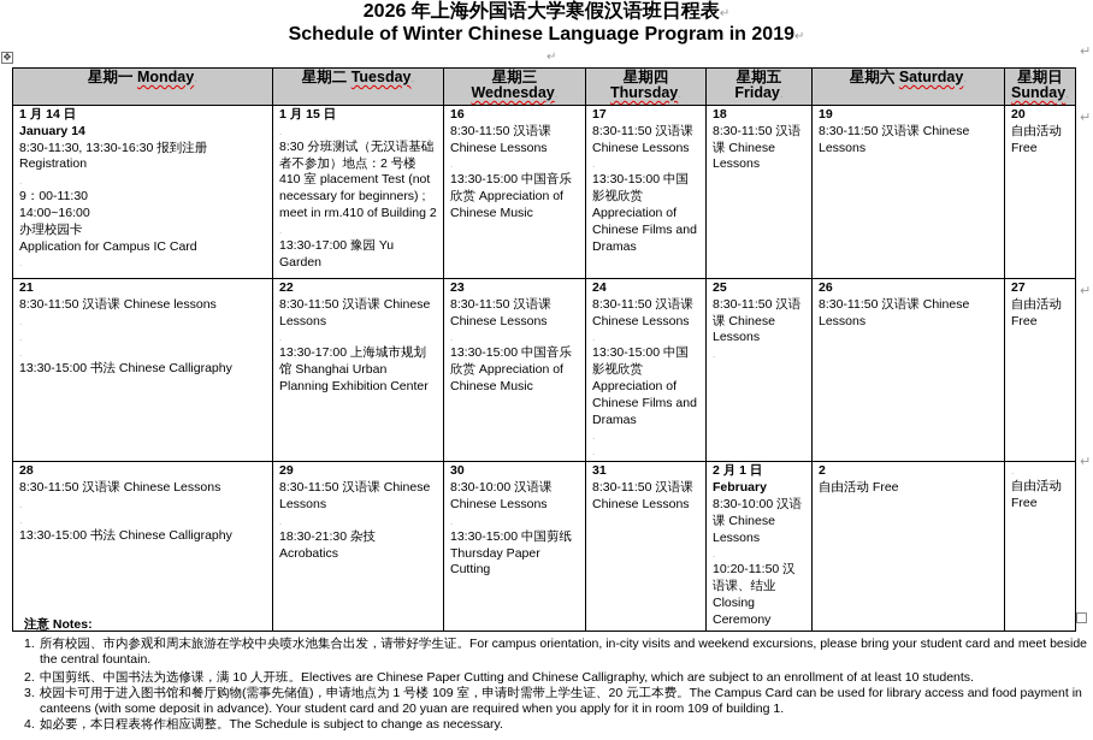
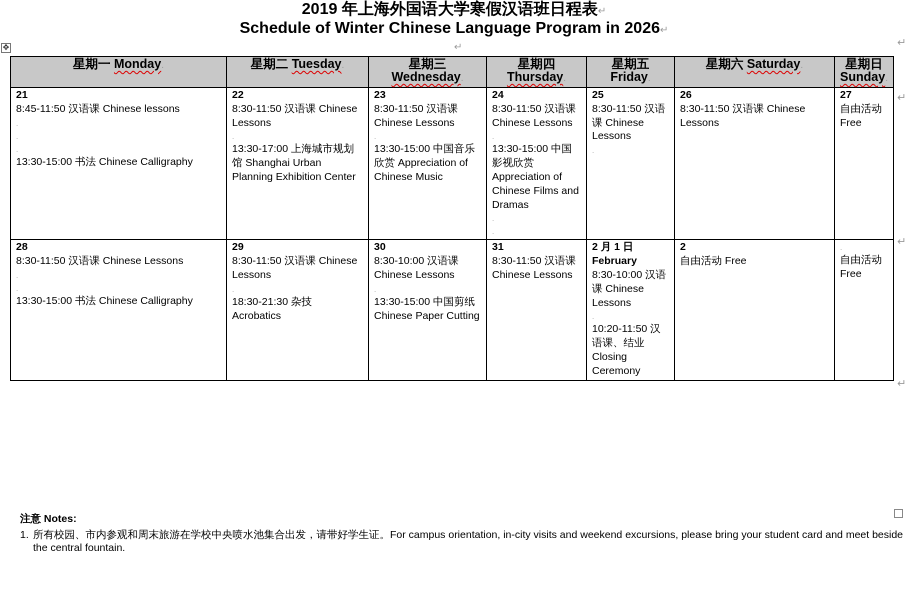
- 2026 年上海外国语大学寒假汉语班日程表↵
+ 2019 年上海外国语大学寒假汉语班日程表↵
- Schedule of Winter Chinese Language Program in 2019↵
+ Schedule of Winter Chinese Language Program in 2026↵
  ✥
  ↵
  星期一 Monday.	星期二 Tuesday.	星期三Wednesday.	星期四Thursday.	星期五 Friday.	星期六 Saturday.	星期日Sunday.
- 1 月 14 日January 148:30-11:30, 13:30-16:30 报到注册Registration.9：00-11:3014:00~16:00办理校园卡Application for Campus IC Card.	1 月 15 日.8:30 分班测试（无汉语基础者不参加）地点：2 号楼 410 室 placement Test (not necessary for beginners) ; meet in rm.410 of Building 2.13:30-17:00 豫园 Yu Garden	168:30-11:50 汉语课 Chinese Lessons.13:30-15:00 中国音乐欣赏 Appreciation of Chinese Music	178:30-11:50 汉语课 Chinese Lessons.13:30-15:00 中国影视欣赏 Appreciation of Chinese Films and Dramas	188:30-11:50 汉语课 Chinese Lessons	198:30-11:50 汉语课 Chinese Lessons	20自由活动 Free
- 218:30-11:50 汉语课 Chinese lessons...13:30-15:00 书法 Chinese Calligraphy	228:30-11:50 汉语课 Chinese Lessons.13:30-17:00 上海城市规划馆 Shanghai Urban Planning Exhibition Center	238:30-11:50 汉语课 Chinese Lessons. 13:30-15:00 中国音乐欣赏 Appreciation of Chinese Music	248:30-11:50 汉语课 Chinese Lessons.13:30-15:00 中国影视欣赏 Appreciation of Chinese Films and Dramas..	258:30-11:50 汉语课 Chinese Lessons.	268:30-11:50 汉语课 Chinese Lessons	27自由活动 Free
+ 218:45-11:50 汉语课 Chinese lessons...13:30-15:00 书法 Chinese Calligraphy	228:30-11:50 汉语课 Chinese Lessons.13:30-17:00 上海城市规划馆 Shanghai Urban Planning Exhibition Center	238:30-11:50 汉语课 Chinese Lessons. 13:30-15:00 中国音乐欣赏 Appreciation of Chinese Music	248:30-11:50 汉语课 Chinese Lessons.13:30-15:00 中国影视欣赏 Appreciation of Chinese Films and Dramas..	258:30-11:50 汉语课 Chinese Lessons.	268:30-11:50 汉语课 Chinese Lessons	27自由活动 Free
- 288:30-11:50 汉语课 Chinese Lessons..13:30-15:00 书法 Chinese Calligraphy	298:30-11:50 汉语课 Chinese Lessons.18:30-21:30 杂技Acrobatics	308:30-10:00 汉语课 Chinese Lessons.13:30-15:00 中国剪纸 Thursday Paper Cutting	318:30-11:50 汉语课 Chinese Lessons	2 月 1 日February8:30-10:00 汉语课 Chinese Lessons.10:20-11:50 汉语课、结业 Closing Ceremony	2自由活动 Free	.自由活动 Free
+ 288:30-11:50 汉语课 Chinese Lessons..13:30-15:00 书法 Chinese Calligraphy	298:30-11:50 汉语课 Chinese Lessons.18:30-21:30 杂技Acrobatics	308:30-10:00 汉语课 Chinese Lessons.13:30-15:00 中国剪纸 Chinese Paper Cutting	318:30-11:50 汉语课 Chinese Lessons	2 月 1 日February8:30-10:00 汉语课 Chinese Lessons.10:20-11:50 汉语课、结业 Closing Ceremony	2自由活动 Free	.自由活动 Free
  ↵
  ↵
  ↵
  ↵
  注意 Notes:
  1.
  所有校园、市内参观和周末旅游在学校中央喷水池集合出发，请带好学生证。For campus orientation, in-city visits and weekend excursions, please bring your student card and meet beside the central fountain.
- 2.
- 中国剪纸、中国书法为选修课，满 10 人开班。Electives are Chinese Paper Cutting and Chinese Calligraphy, which are subject to an enrollment of at least 10 students.
- 3.
- 校园卡可用于进入图书馆和餐厅购物(需事先储值)，申请地点为 1 号楼 109 室，申请时需带上学生证、20 元工本费。The Campus Card can be used for library access and food payment in canteens (with some deposit in advance). Your student card and 20 yuan are required when you apply for it in room 109 of building 1.
- 4.
- 如必要，本日程表将作相应调整。The Schedule is subject to change as necessary.
